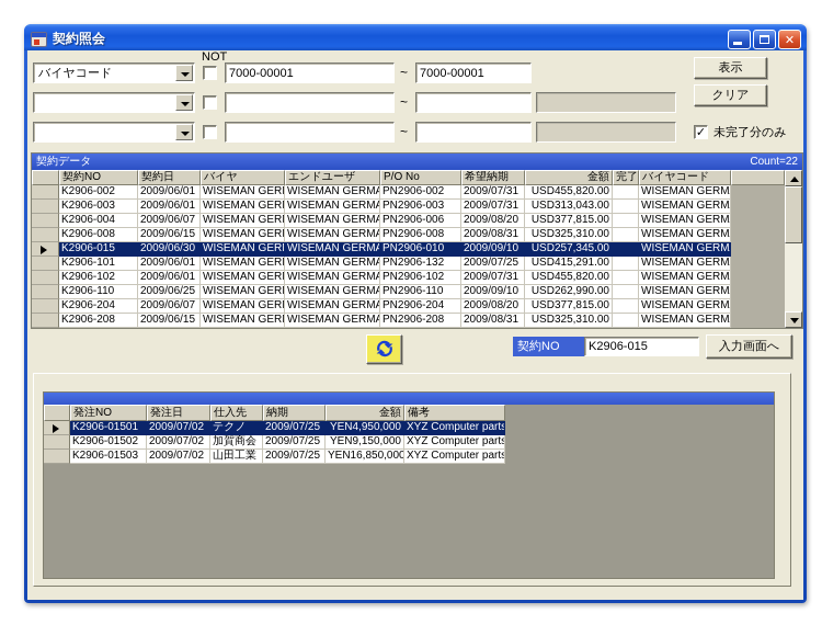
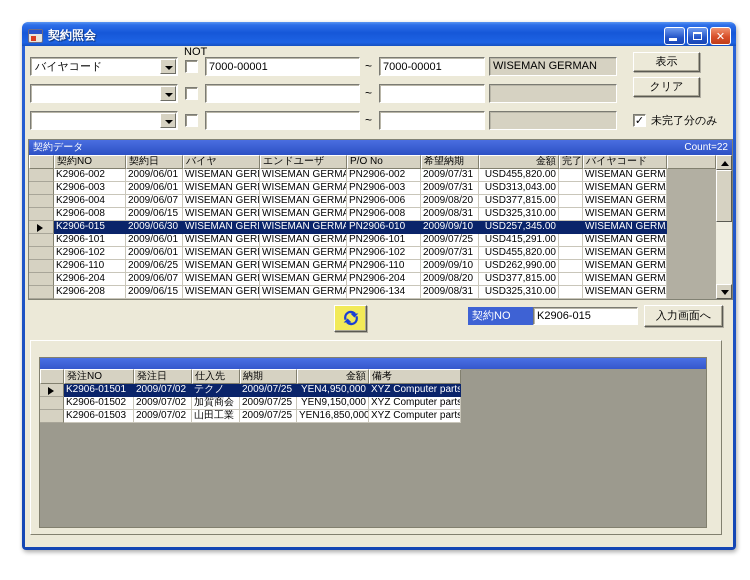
  契約照会
  ✕
  NOT
  バイヤコード
  7000-00001
  ~
  7000-00001
+ WISEMAN GERMAN
  表示
  ~
  クリア
  ~
  未完了分のみ
  契約データ
  Count=22
  契約NO
  契約日
  バイヤ
  エンドユーザ
  P/O No
  希望納期
  金額
  完了
  バイヤコード
  K2906-002
  2009/06/01
  WISEMAN GER
  WISEMAN GERMA
  PN2906-002
  2009/07/31
  USD455,820.00
  WISEMAN GERM
  K2906-003
  2009/06/01
  WISEMAN GER
  WISEMAN GERMA
  PN2906-003
  2009/07/31
  USD313,043.00
  WISEMAN GERM
  K2906-004
  2009/06/07
  WISEMAN GER
  WISEMAN GERMA
  PN2906-006
  2009/08/20
  USD377,815.00
  WISEMAN GERM
  K2906-008
  2009/06/15
  WISEMAN GER
  WISEMAN GERMA
  PN2906-008
  2009/08/31
  USD325,310.00
  WISEMAN GERM
  K2906-015
  2009/06/30
  WISEMAN GER
  WISEMAN GERMA
  PN2906-010
  2009/09/10
  USD257,345.00
  WISEMAN GERM
  K2906-101
  2009/06/01
  WISEMAN GER
  WISEMAN GERMA
- PN2906-132
+ PN2906-101
  2009/07/25
  USD415,291.00
  WISEMAN GERM
  K2906-102
  2009/06/01
  WISEMAN GER
  WISEMAN GERMA
  PN2906-102
  2009/07/31
  USD455,820.00
  WISEMAN GERM
  K2906-110
  2009/06/25
  WISEMAN GER
  WISEMAN GERMA
  PN2906-110
  2009/09/10
  USD262,990.00
  WISEMAN GERM
  K2906-204
  2009/06/07
  WISEMAN GER
  WISEMAN GERMA
  PN2906-204
  2009/08/20
  USD377,815.00
  WISEMAN GERM
  K2906-208
  2009/06/15
  WISEMAN GER
  WISEMAN GERMA
- PN2906-208
+ PN2906-134
  2009/08/31
  USD325,310.00
  WISEMAN GERM
  契約NO
  K2906-015
  入力画面へ
  発注NO
  発注日
  仕入先
  納期
  金額
  備考
  K2906-01501
  2009/07/02
  テクノ
  2009/07/25
  YEN4,950,000
  XYZ Computer parts
  K2906-01502
  2009/07/02
  加賀商会
  2009/07/25
  YEN9,150,000
  XYZ Computer parts
  K2906-01503
  2009/07/02
  山田工業
  2009/07/25
  YEN16,850,000
  XYZ Computer parts
